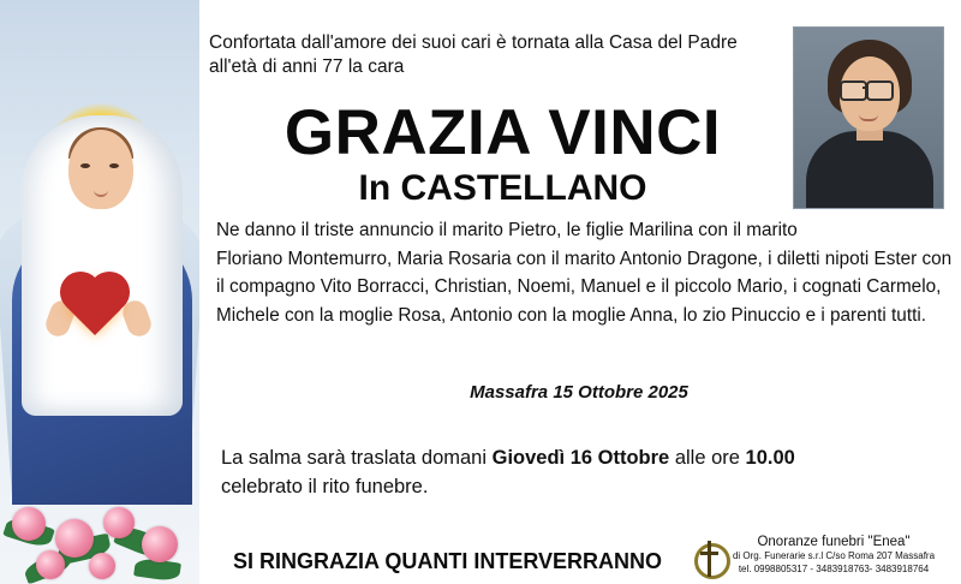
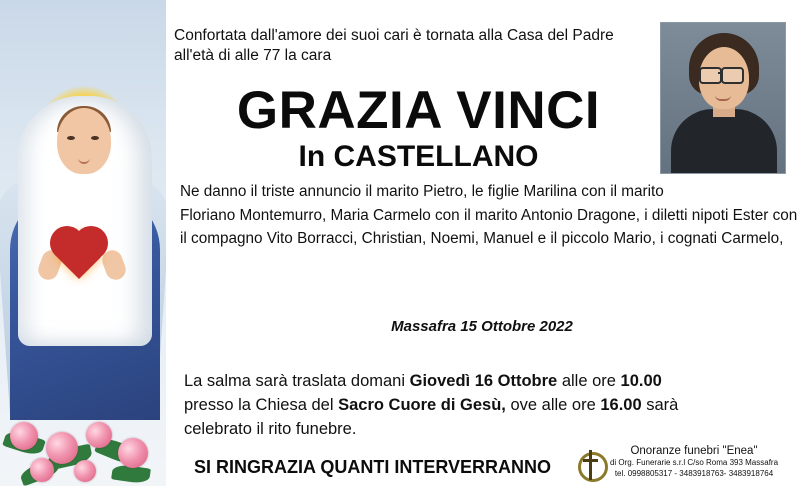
  Confortata dall'amore dei suoi cari è tornata alla Casa del Padre
- all'età di anni 77 la cara
+ all'età di alle 77 la cara
  GRAZIA VINCI
  In CASTELLANO
  Ne danno il triste annuncio il marito Pietro, le figlie Marilina con il marito
- Floriano Montemurro, Maria Rosaria con il marito Antonio Dragone, i diletti nipoti Ester con
+ Floriano Montemurro, Maria Carmelo con il marito Antonio Dragone, i diletti nipoti Ester con
  il compagno Vito Borracci, Christian, Noemi, Manuel e il piccolo Mario, i cognati Carmelo,
- Michele con la moglie Rosa, Antonio con la moglie Anna, lo zio Pinuccio e i parenti tutti.
- Massafra 15 Ottobre 2025
+ Massafra 15 Ottobre 2022
  La salma sarà traslata domani Giovedì 16 Ottobre alle ore 10.00
+ presso la Chiesa del Sacro Cuore di Gesù, ove alle ore 16.00 sarà
  celebrato il rito funebre.
  SI RINGRAZIA QUANTI INTERVERRANNO
  Onoranze funebri "Enea"
- di Org. Funerarie s.r.l C/so Roma 207 Massafra
+ di Org. Funerarie s.r.l C/so Roma 393 Massafra
  tel. 0998805317 - 3483918763- 3483918764
